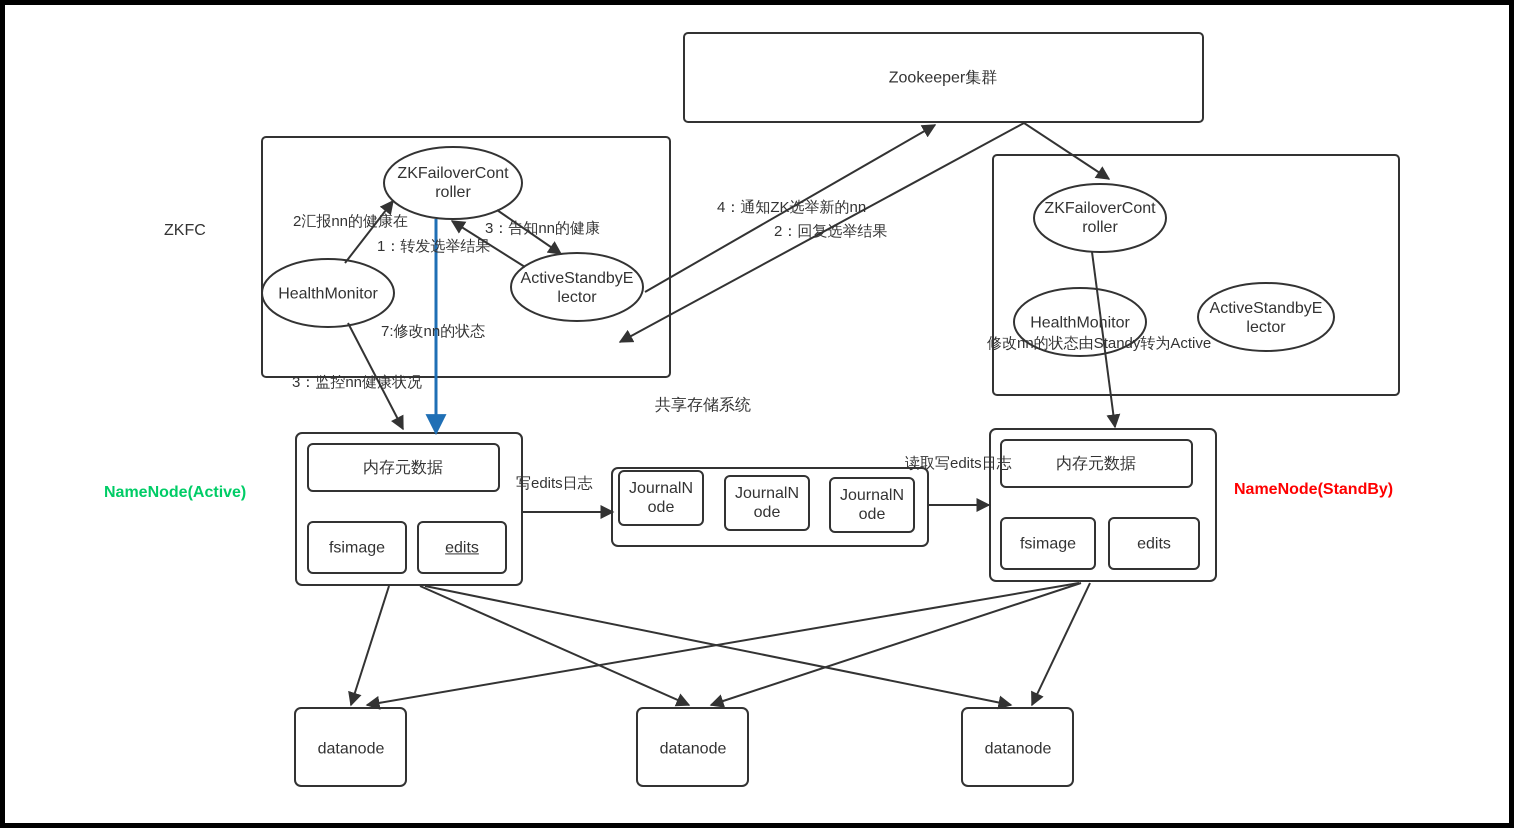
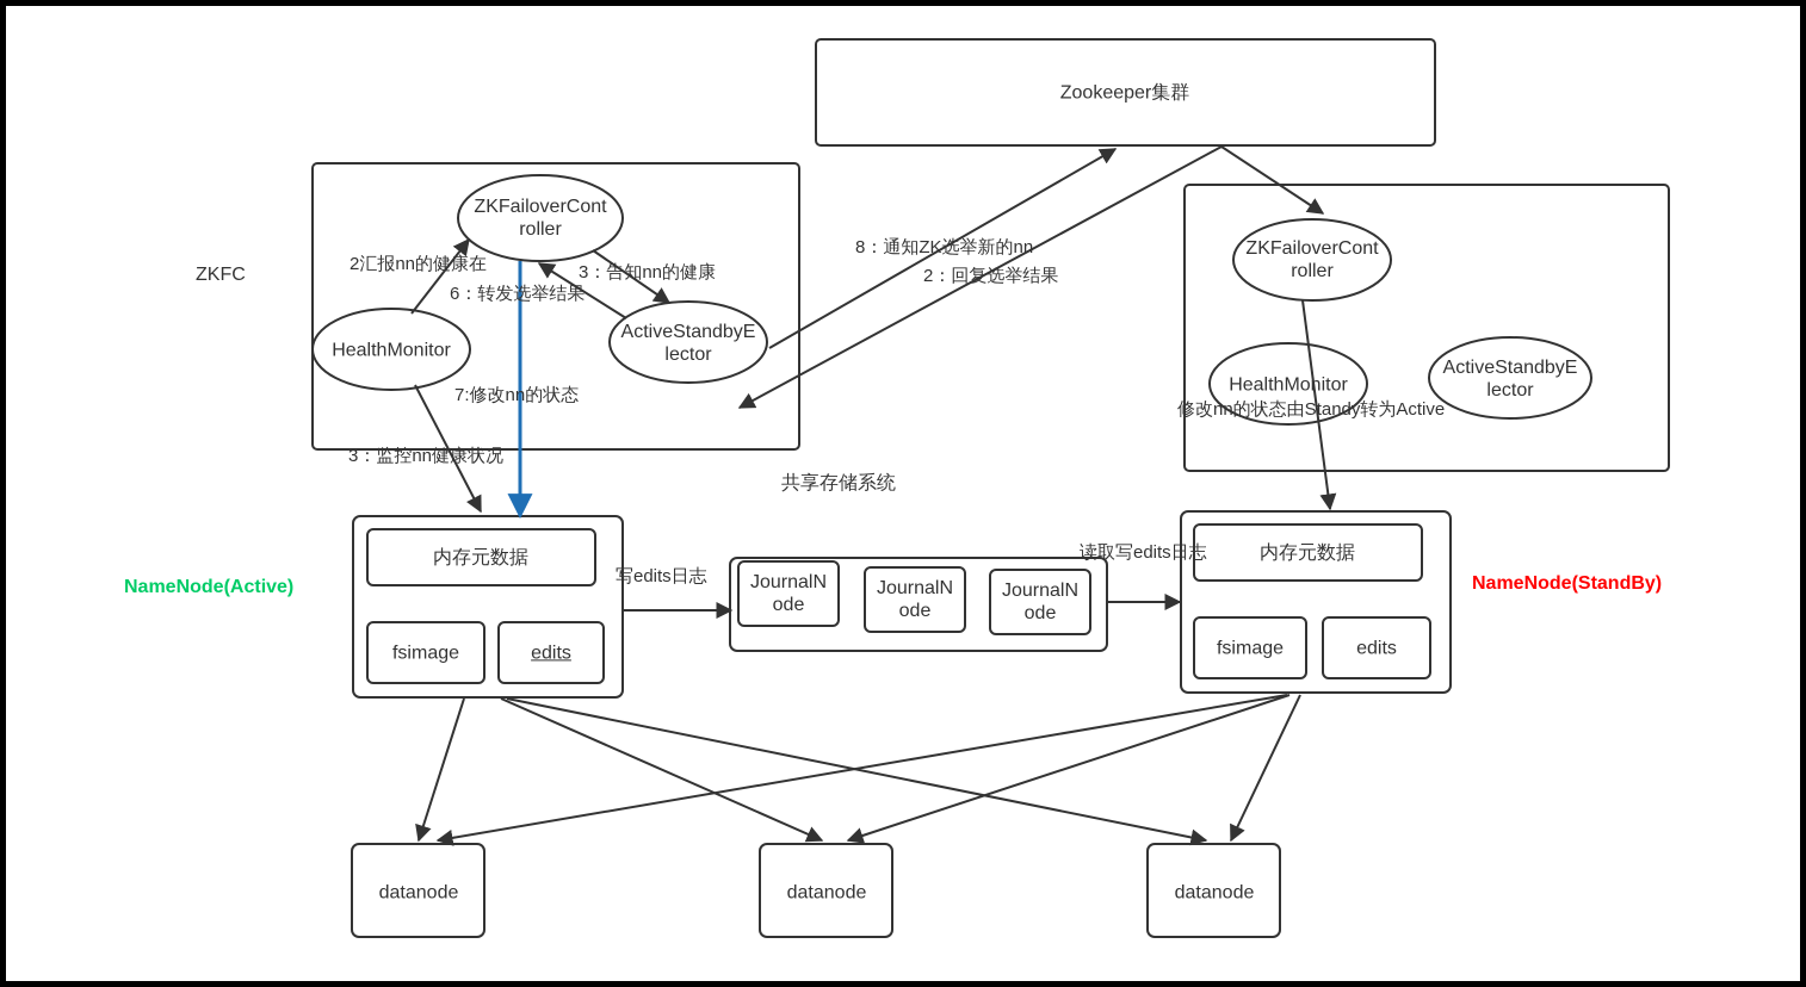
  Zookeeper集群
  ZKFC
  ZKFailoverCont
  roller
  HealthMonitor
  ActiveStandbyE
  lector
  ZKFailoverCont
  roller
  HealthMonitor
  ActiveStandbyE
  lector
  NameNode(Active)
  内存元数据
  fsimage
  edits
  JournalN
  ode
  JournalN
  ode
  JournalN
  ode
  NameNode(StandBy)
  内存元数据
  fsimage
  edits
  datanode
  datanode
  datanode
  共享存储系统
  2汇报nn的健康在
  3：告知nn的健康
- 1：转发选举结果
+ 6：转发选举结果
- 4：通知ZK选举新的nn
+ 8：通知ZK选举新的nn
  2：回复选举结果
  7:修改nn的状态
  3：监控nn健康状况
  修改nn的状态由Standy转为Active
  写edits日志
  读取写edits日志
